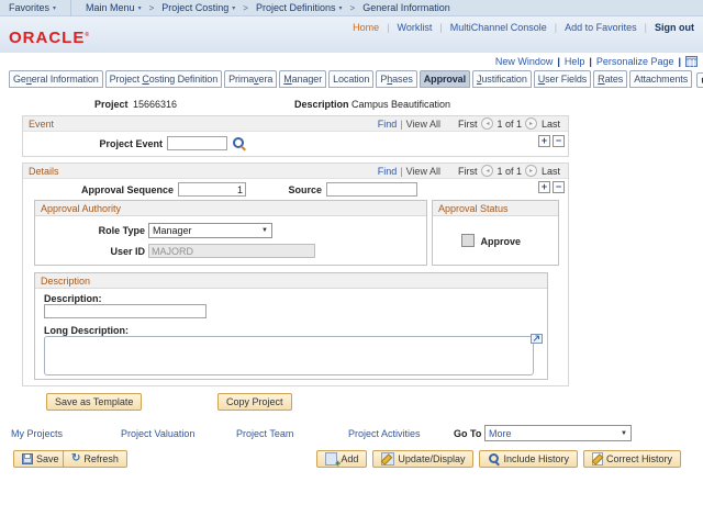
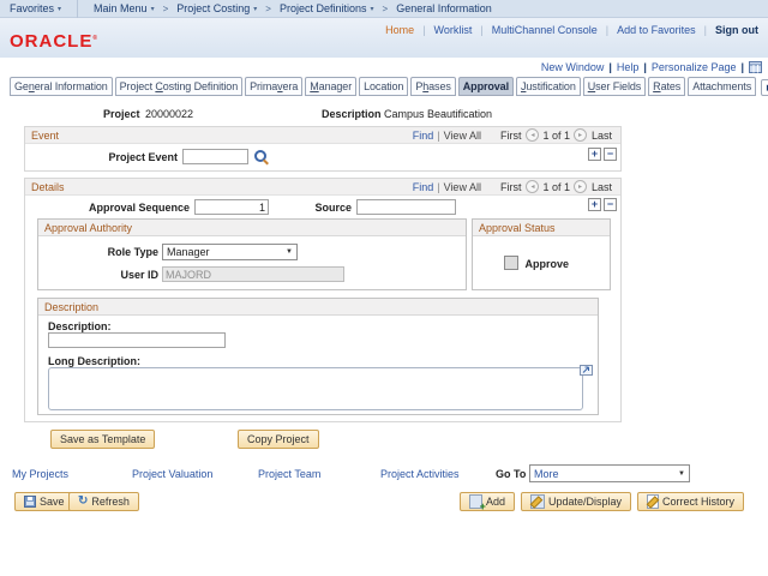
  Favorites
  Main Menu
  >
  Project Costing
  >
  Project Definitions
  >
  General Information
  Home
  |
  Worklist
  |
  MultiChannel Console
  |
  Add to Favorites
  |
  Sign out
  ORACLE
  New Window
  |
  Help
  |
  Personalize Page
  |
  General Information
  Project Costing Definition
  Primavera
  Manager
  Location
  Phases
  Approval
  Justification
  User Fields
  Rates
  Attachments
  Project
- 15666316
+ 20000022
  Description
  Campus Beautification
  Event
  Find
  |
  View All
  First
  1 of 1
  Last
  Project Event
  +
  −
  Details
  Find
  |
  View All
  First
  1 of 1
  Last
  +
  −
  Approval Sequence
  1
  Source
  Approval Authority
  Role Type
  Manager
  User ID
  MAJORD
  Approval Status
  Approve
  Description
  Description:
  Long Description:
  Save as Template
  Copy Project
  My Projects
  Project Valuation
  Project Team
  Project Activities
  Go To
  More
  Save
  ↻
  Refresh
  Add
  Update/Display
- Include History
  Correct History
